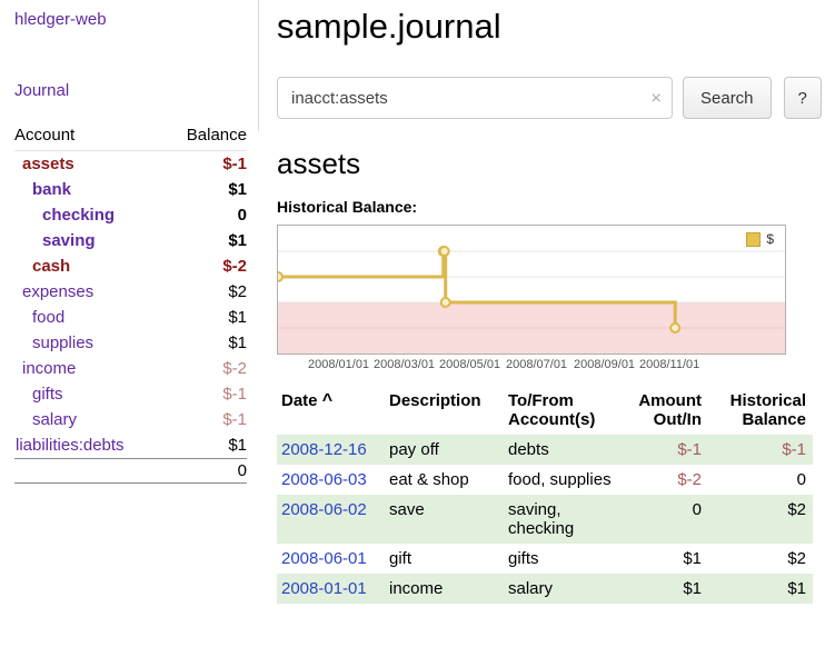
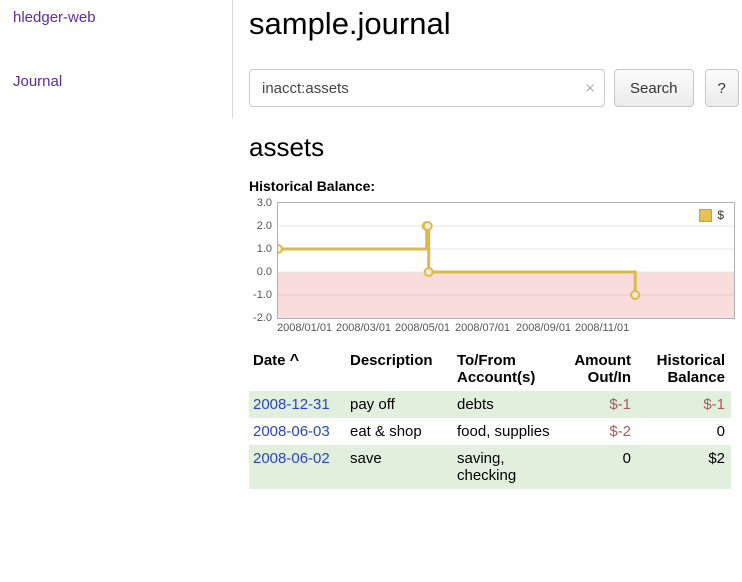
  hledger-web
  Journal
- Account	Balance
- assets	$-1
- bank	$1
- checking	0
- saving	$1
- cash	$-2
- expenses	$2
- food	$1
- supplies	$1
- income	$-2
- gifts	$-1
- salary	$-1
- liabilities:debts	$1
- 	0
  sample.journal
  inacct:assets
  ×
  Search
  ?
  assets
  Historical Balance:
+ 3.0
+ 2.0
+ 1.0
+ 0.0
+ -1.0
+ -2.0
  $
  2008/01/01
  2008/03/01
  2008/05/01
  2008/07/01
  2008/09/01
  2008/11/01
  Date ^	Description	To/From Account(s)	Amount Out/In	Historical Balance
- 2008-12-16	pay off	debts	$-1	$-1
+ 2008-12-31	pay off	debts	$-1	$-1
  2008-06-03	eat & shop	food, supplies	$-2	0
  2008-06-02	save	saving, checking	0	$2
- 2008-06-01	gift	gifts	$1	$2
- 2008-01-01	income	salary	$1	$1
